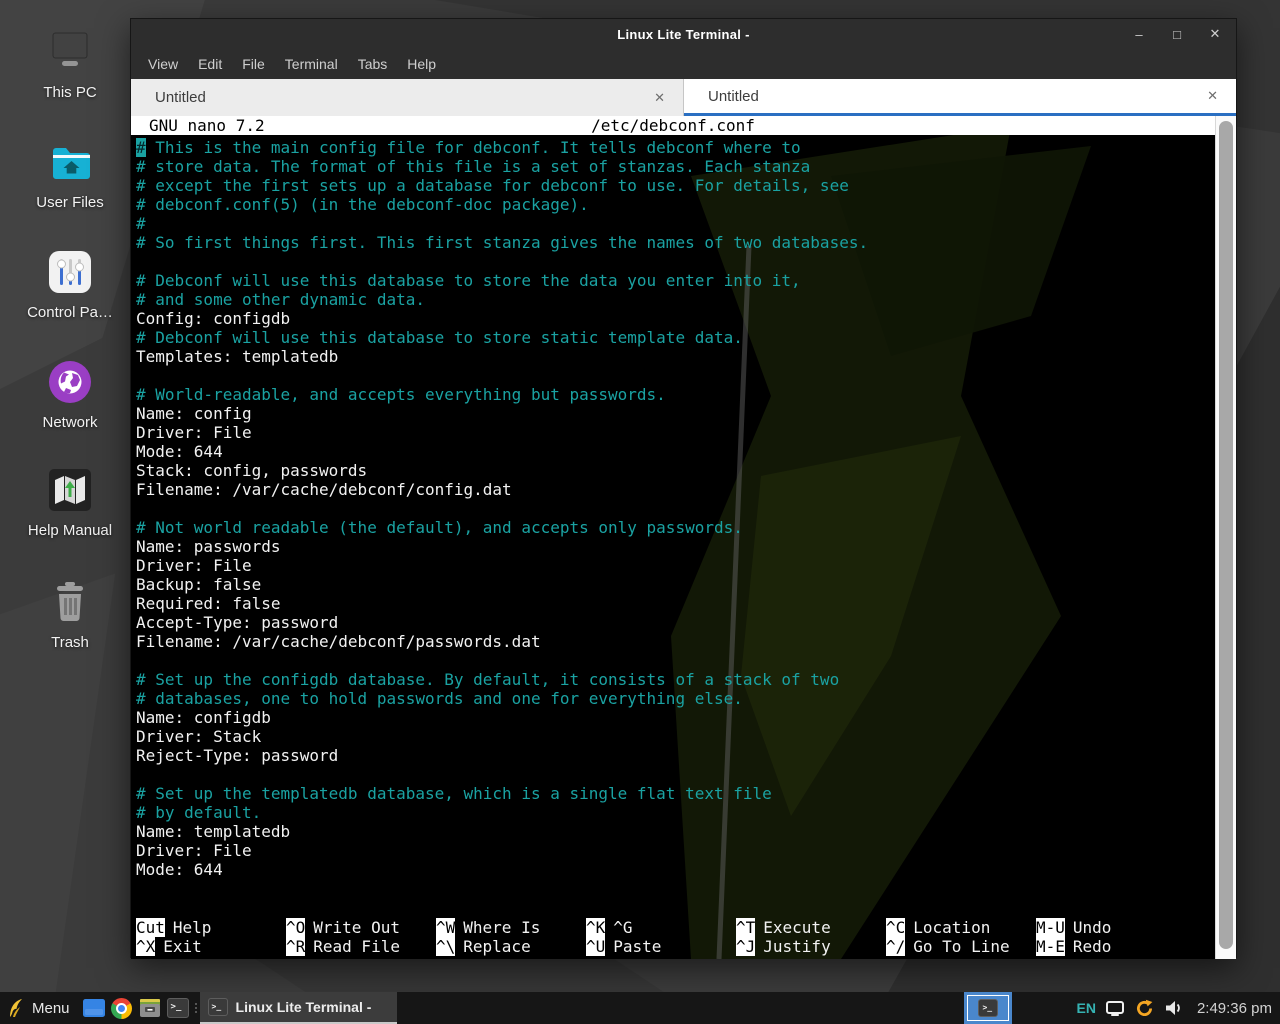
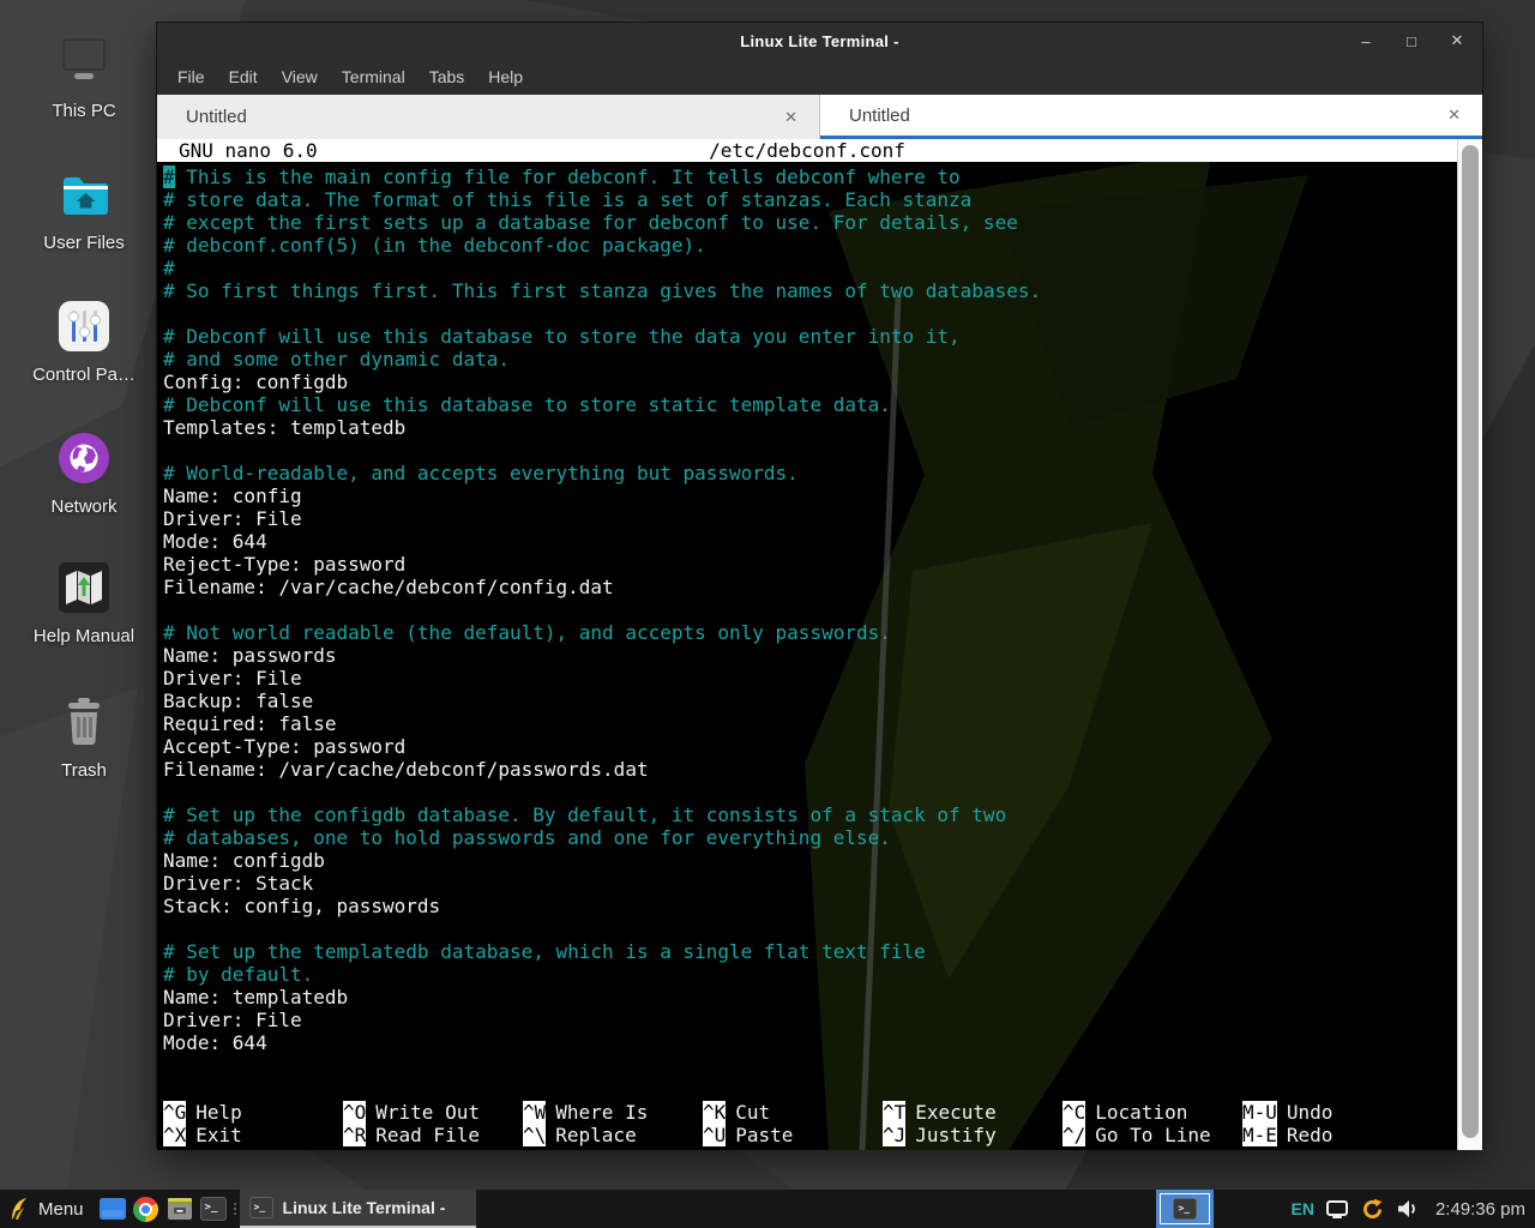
  This PC
  User Files
  Control Pa…
  Network
  Help Manual
  Trash
  Linux Lite Terminal -
  –
  □
  ✕
- View
+ File
  Edit
- File
+ View
  Terminal
  Tabs
  Help
  Untitled
  ✕
  Untitled
  ✕
  /etc/debconf.conf
- GNU nano 7.2
+ GNU nano 6.0
  # This is the main config file for debconf. It tells debconf where to
  # store data. The format of this file is a set of stanzas. Each stanza
  # except the first sets up a database for debconf to use. For details, see
  # debconf.conf(5) (in the debconf-doc package).
  #
  # So first things first. This first stanza gives the names of two databases.
  # Debconf will use this database to store the data you enter into it,
  # and some other dynamic data.
  Config: configdb
  # Debconf will use this database to store static template data.
  Templates: templatedb
  # World-readable, and accepts everything but passwords.
  Name: config
  Driver: File
  Mode: 644
- Stack: config, passwords
+ Reject-Type: password
  Filename: /var/cache/debconf/config.dat
  # Not world readable (the default), and accepts only passwords.
  Name: passwords
  Driver: File
  Backup: false
  Required: false
  Accept-Type: password
  Filename: /var/cache/debconf/passwords.dat
  # Set up the configdb database. By default, it consists of a stack of two
  # databases, one to hold passwords and one for everything else.
  Name: configdb
  Driver: Stack
- Reject-Type: password
+ Stack: config, passwords
  # Set up the templatedb database, which is a single flat text file
  # by default.
  Name: templatedb
  Driver: File
  Mode: 644
- Cut Help
+ ^G Help
  ^O Write Out
  ^W Where Is
- ^K ^G
+ ^K Cut
  ^T Execute
  ^C Location
  M-U Undo
  ^X Exit
  ^R Read File
  ^\ Replace
  ^U Paste
  ^J Justify
  ^/ Go To Line
  M-E Redo
  Menu
  >_
  >_
  Linux Lite Terminal -
  >_
  EN
  2:49:36 pm
